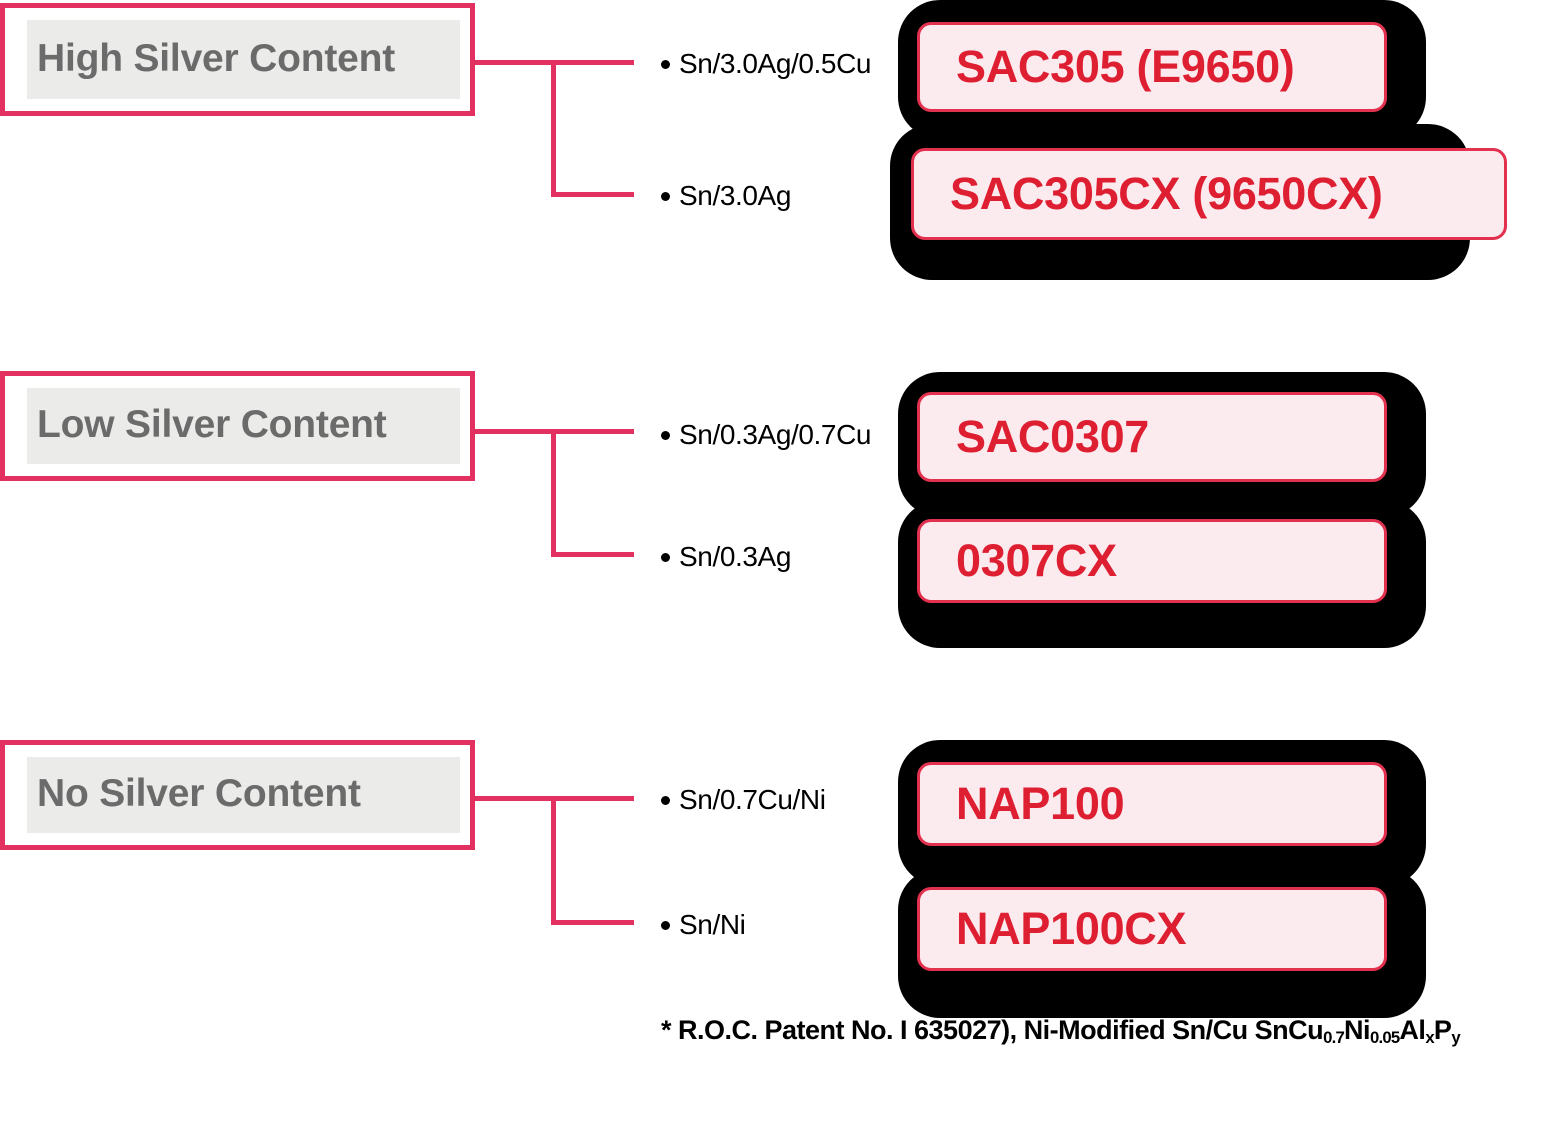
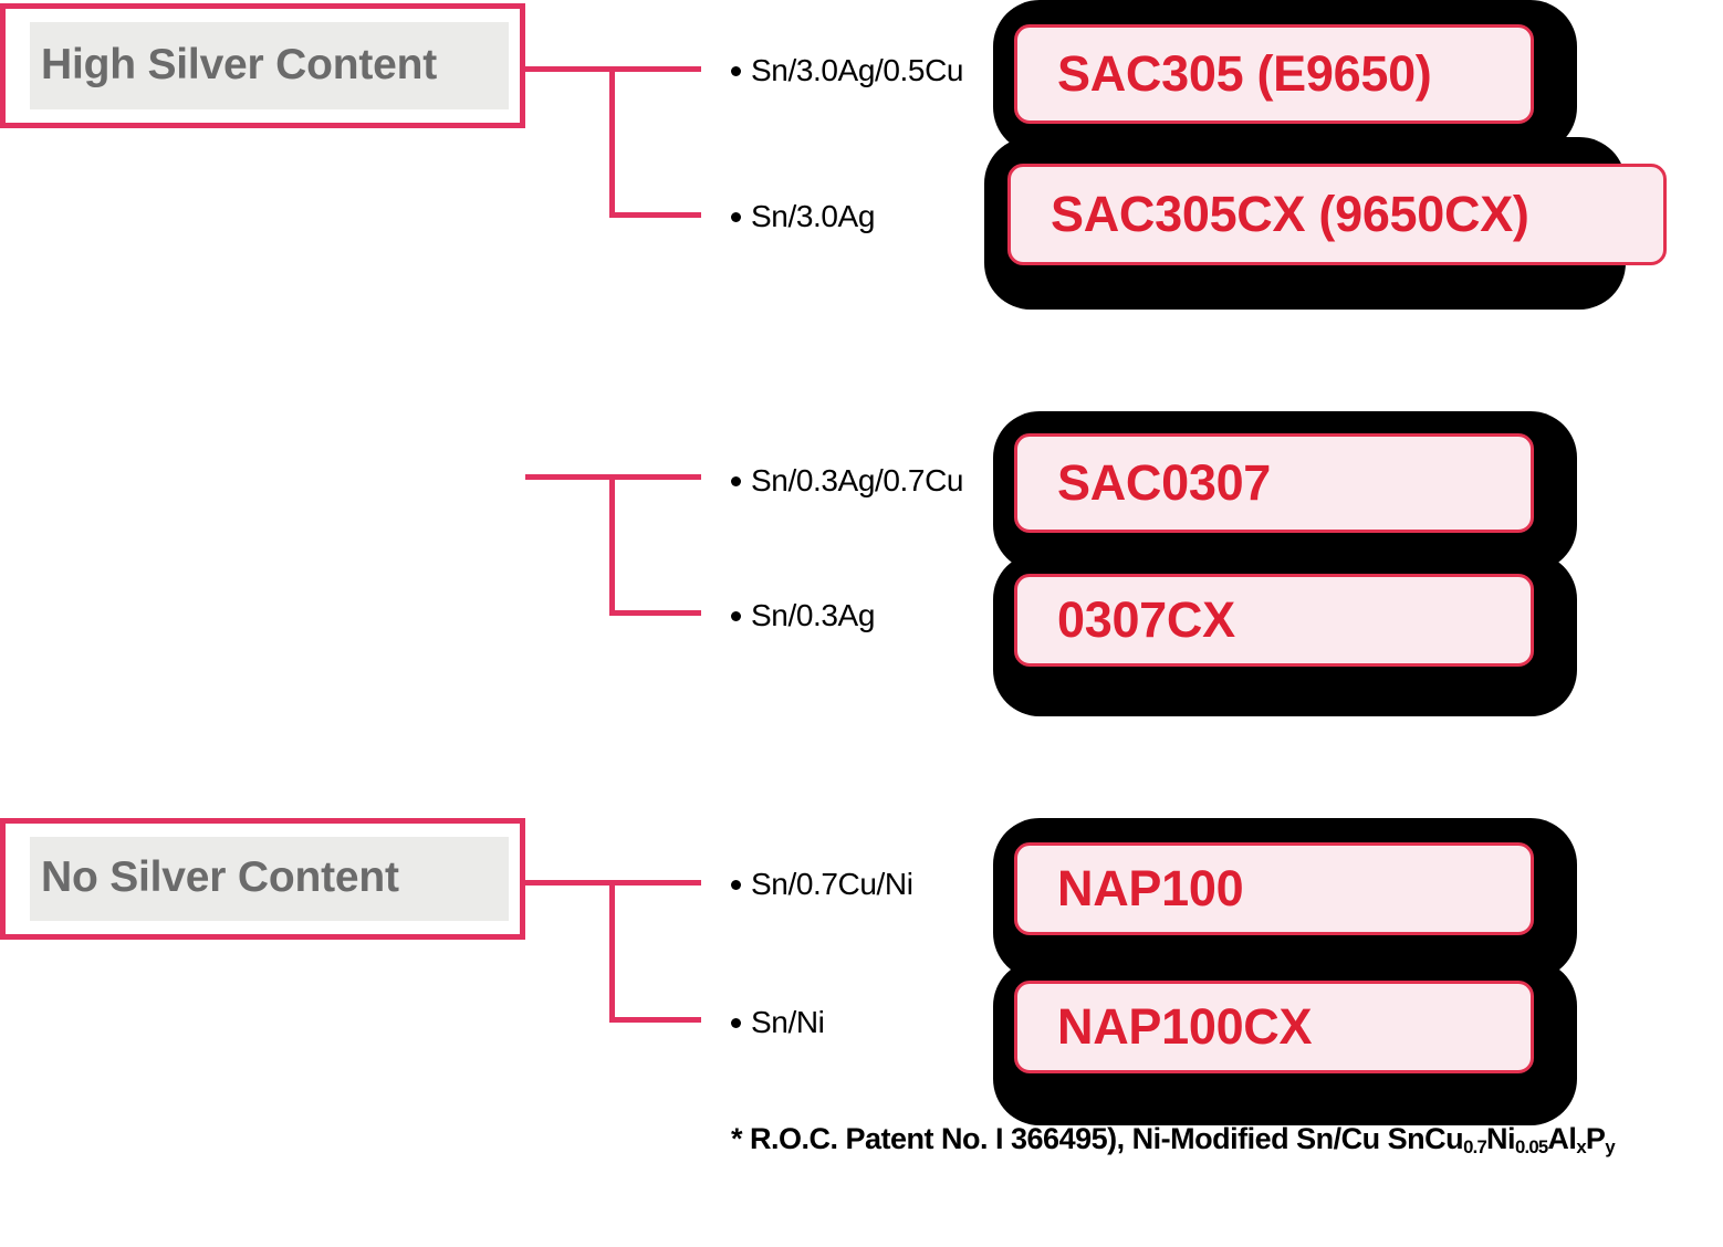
  High Silver Content
  Sn/3.0Ag/0.5Cu
  Sn/3.0Ag
  SAC305 (E9650)
  SAC305CX (9650CX)
- Low Silver Content
  Sn/0.3Ag/0.7Cu
  Sn/0.3Ag
  SAC0307
  0307CX
  No Silver Content
  Sn/0.7Cu/Ni
  Sn/Ni
  NAP100
  NAP100CX
- * R.O.C. Patent No. I 635027), Ni-Modified Sn/Cu SnCu0.7Ni0.05AlxPy
+ * R.O.C. Patent No. I 366495), Ni-Modified Sn/Cu SnCu0.7Ni0.05AlxPy
